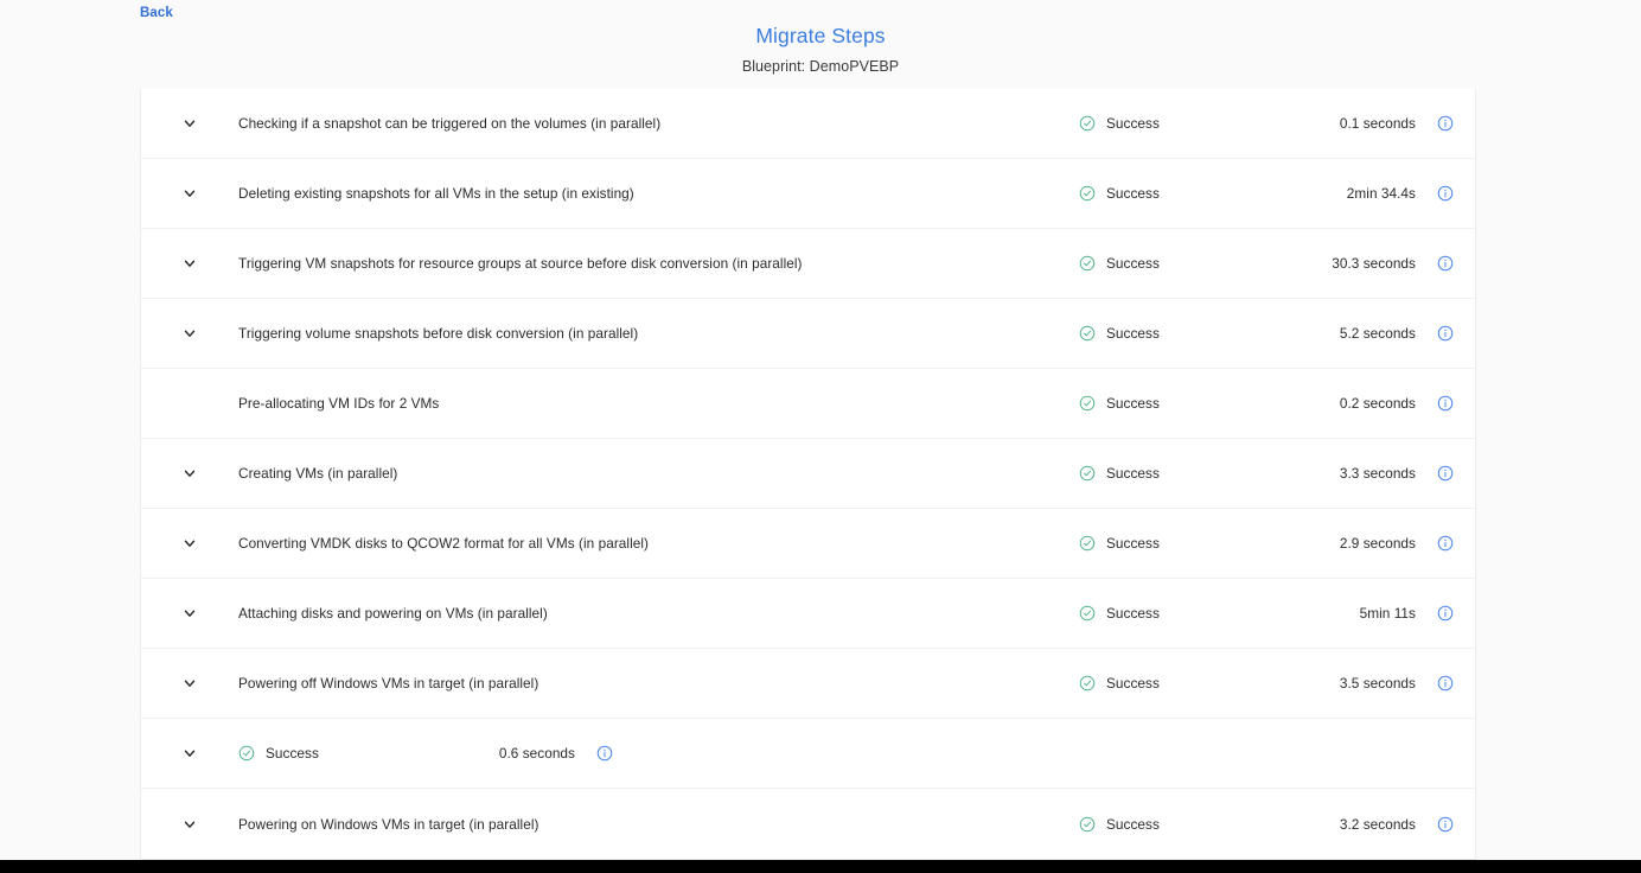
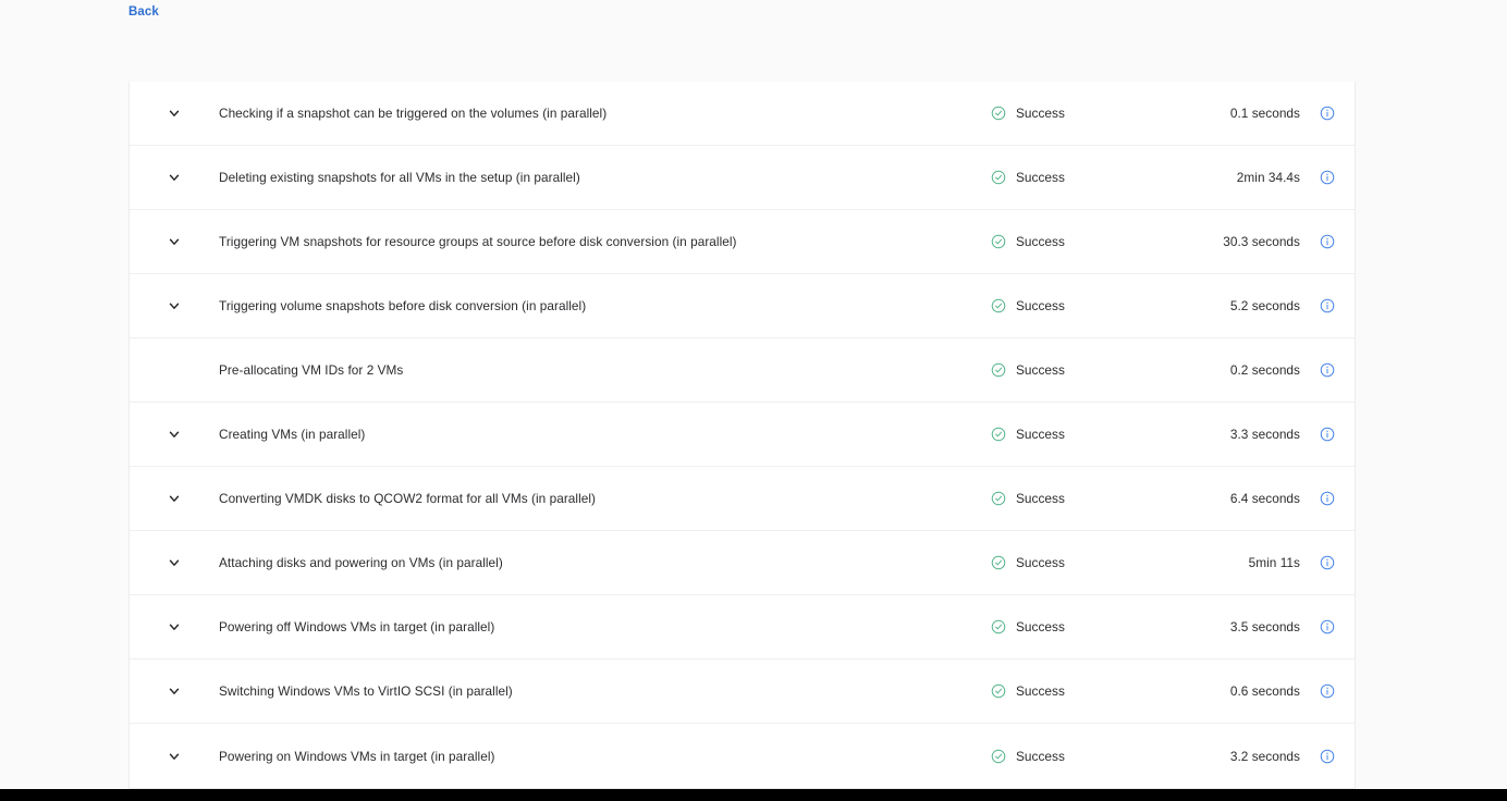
  Back
- Migrate Steps
- Blueprint: DemoPVEBP
  Checking if a snapshot can be triggered on the volumes (in parallel)
  Success
  0.1 seconds
- Deleting existing snapshots for all VMs in the setup (in existing)
+ Deleting existing snapshots for all VMs in the setup (in parallel)
  Success
  2min 34.4s
  Triggering VM snapshots for resource groups at source before disk conversion (in parallel)
  Success
  30.3 seconds
  Triggering volume snapshots before disk conversion (in parallel)
  Success
  5.2 seconds
  Pre-allocating VM IDs for 2 VMs
  Success
  0.2 seconds
  Creating VMs (in parallel)
  Success
  3.3 seconds
  Converting VMDK disks to QCOW2 format for all VMs (in parallel)
  Success
- 2.9 seconds
+ 6.4 seconds
  Attaching disks and powering on VMs (in parallel)
  Success
  5min 11s
  Powering off Windows VMs in target (in parallel)
  Success
  3.5 seconds
+ Switching Windows VMs to VirtIO SCSI (in parallel)
  Success
  0.6 seconds
  Powering on Windows VMs in target (in parallel)
  Success
  3.2 seconds
